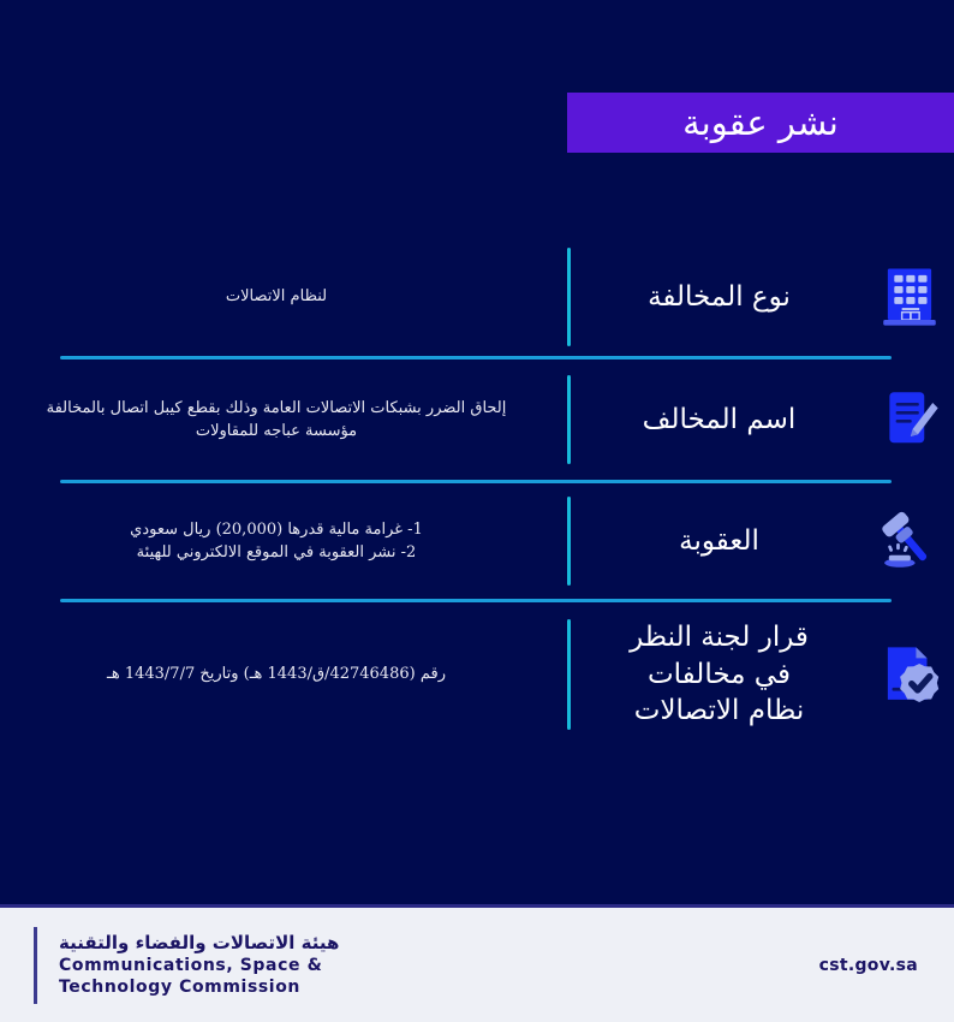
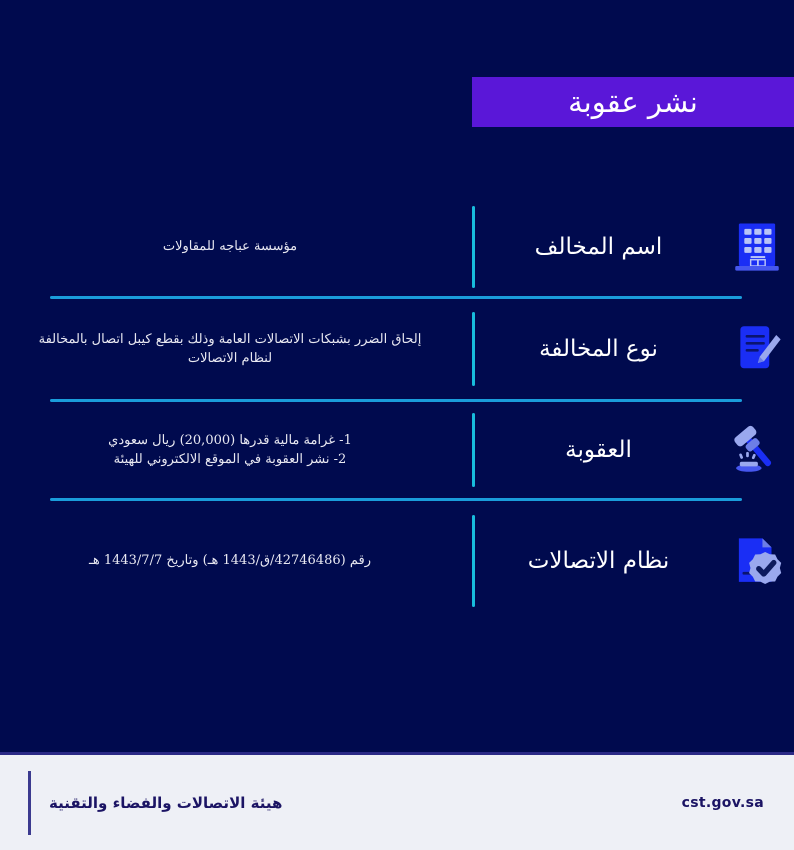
  نشر عقوبة
- لنظام الاتصالات
+ مؤسسة عباجه للمقاولات
- نوع المخالفة
+ اسم المخالف
  إلحاق الضرر بشبكات الاتصالات العامة وذلك بقطع كيبل اتصال بالمخالفة
- مؤسسة عباجه للمقاولات
+ لنظام الاتصالات
- اسم المخالف
+ نوع المخالفة
  1- غرامة مالية قدرها (20,000) ريال سعودي
  2- نشر العقوبة في الموقع الالكتروني للهيئة
  العقوبة
  رقم (42746486/ق/1443 هـ) وتاريخ 1443/7/7 هـ
- قرار لجنة النظر
- في مخالفات
  نظام الاتصالات
  هيئة الاتصالات والفضاء والتقنية
- Communications, Space &
- Technology Commission
  cst.gov.sa
